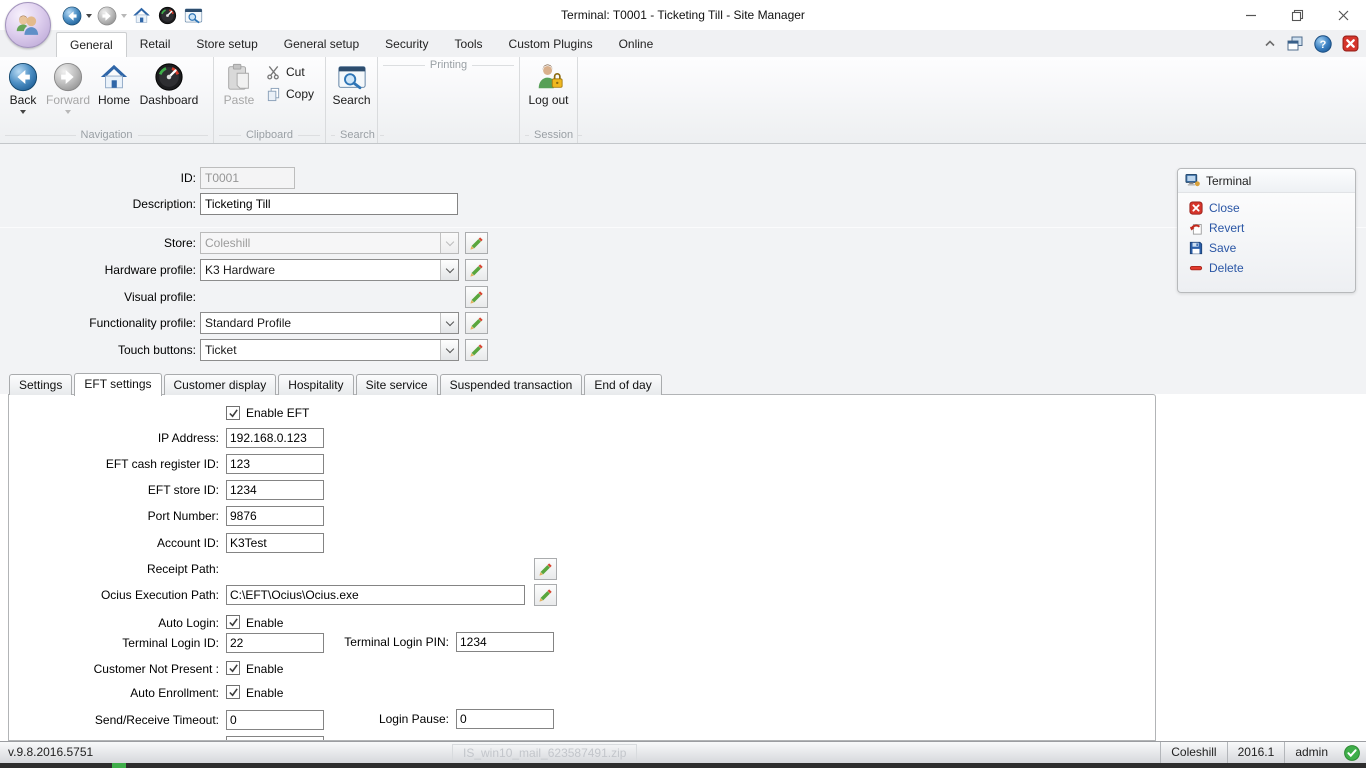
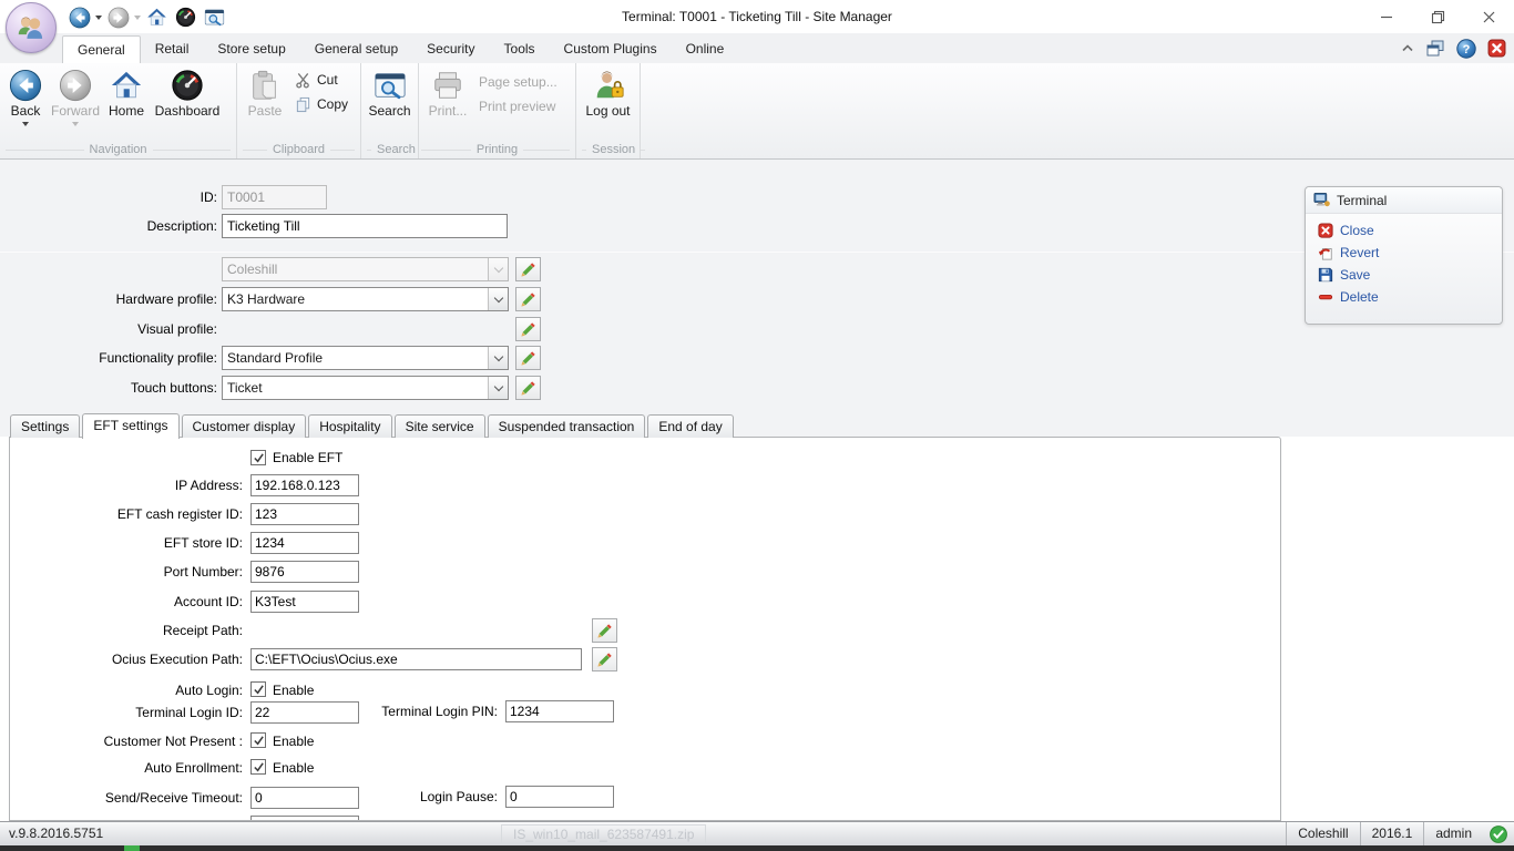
  Terminal: T0001 - Ticketing Till - Site Manager
  General
  Retail
  Store setup
  General setup
  Security
  Tools
  Custom Plugins
  Online
  ?
  Back
  Forward
  Home
  Dashboard
  Navigation
  Paste
  Cut
  Copy
  Clipboard
  Search
  Search
+ Print...
+ Page setup...
+ Print preview
  Printing
  Log out
  Session
  ID:
  T0001
  Description:
  Ticketing Till
- Store:
  Coleshill
  Hardware profile:
  K3 Hardware
  Visual profile:
  Functionality profile:
  Standard Profile
  Touch buttons:
  Ticket
  Terminal
  Close
  Revert
  Save
  Delete
  Settings
  EFT settings
  Customer display
  Hospitality
  Site service
  Suspended transaction
  End of day
  Enable EFT
  IP Address:
  192.168.0.123
  EFT cash register ID:
  123
  EFT store ID:
  1234
  Port Number:
  9876
  Account ID:
  K3Test
  Receipt Path:
  Ocius Execution Path:
  C:\EFT\Ocius\Ocius.exe
  Auto Login:
  Enable
  Terminal Login ID:
  22
  Terminal Login PIN:
  1234
  Customer Not Present :
  Enable
  Auto Enrollment:
  Enable
  Send/Receive Timeout:
  0
  Login Pause:
  0
  v.9.8.2016.5751
  IS_win10_mail_623587491.zip
  Coleshill
  2016.1
  admin
